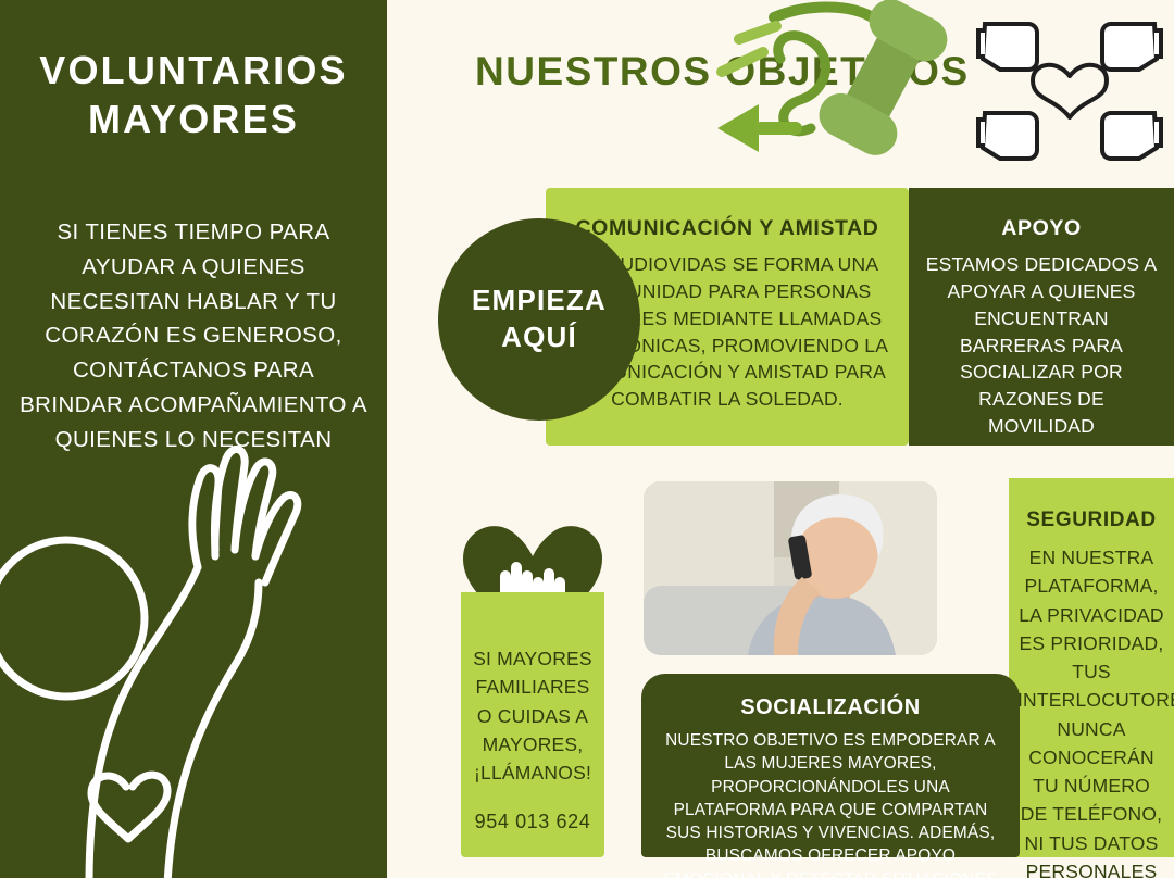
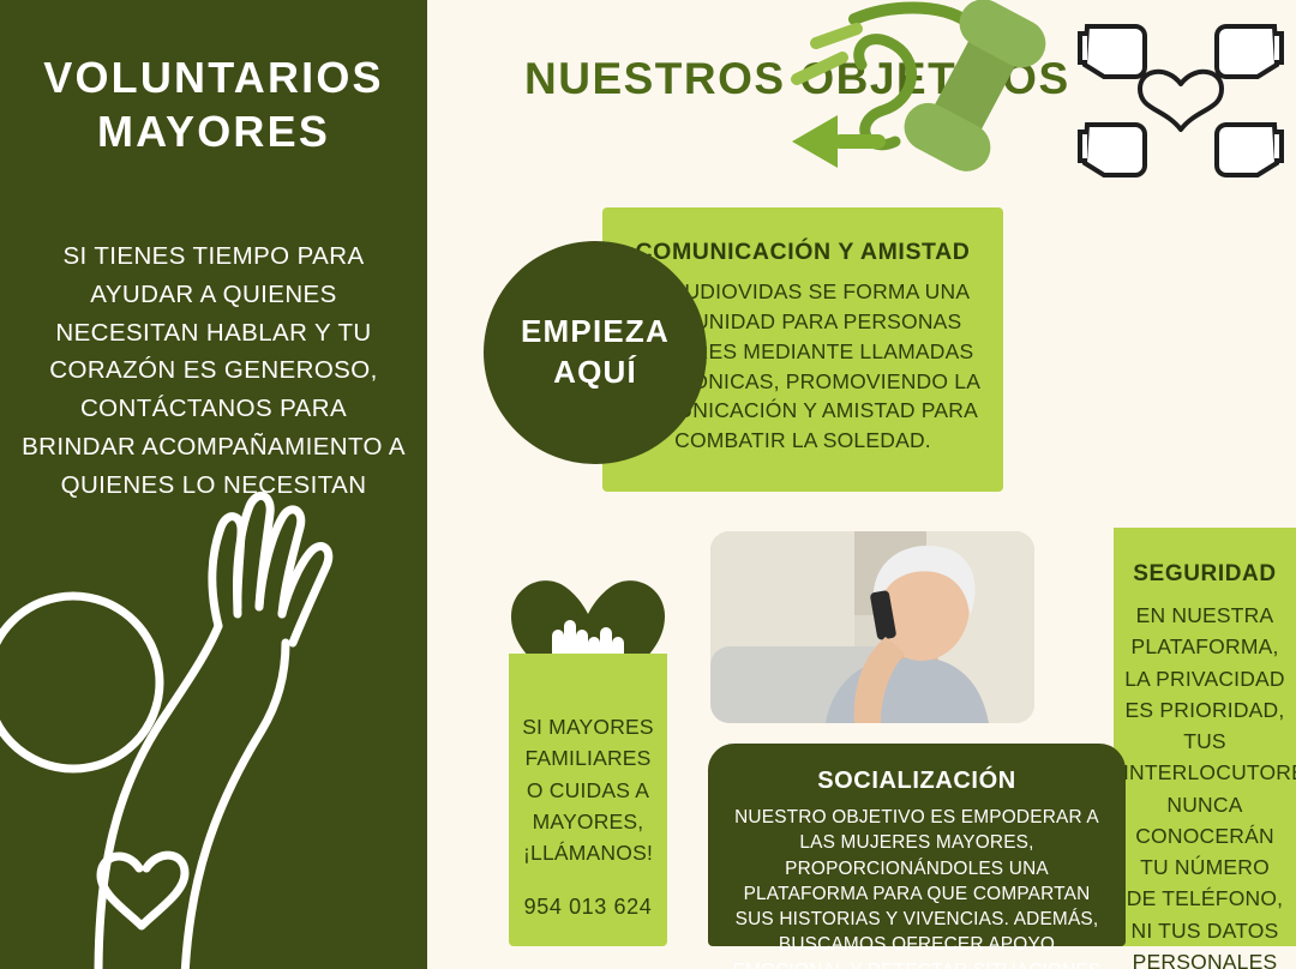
  VOLUNTARIOS MAYORES
  SI TIENES TIEMPO PARA AYUDAR A QUIENES NECESITAN HABLAR Y TU CORAZÓN ES GENEROSO, CONTÁCTANOS PARA BRINDAR ACOMPAÑAMIENTO A QUIENES LO NECESITAN
  NUESTROS OBJTOS
- APOYO
- ESTAMOS DEDICADOS A APOYAR A QUIENES ENCUENTRAN BARRERAS PARA SOCIALIZAR POR RAZONES DE MOVILIDAD
  OMUNICACIÓN Y AMISTAD
  UDIOVIDAS SE FORMA UNA NIDAD PARA PERSONAS ES MEDIANTE LLAMADAS NICAS, PROMOVIENDO LA NICACIÓN Y AMISTAD PARA COMBATIR LA SOLEDAD.
  EMPIEZA AQUÍ
  SEGURIDAD
  EN NUESTRA PLATAFORMA, LA PRIVACIDAD ES PRIORIDAD, TUS INTERLOCUTOR NUNCA CONOCERÁN TU NÚMERO DE TELÉFONO, NI TUS DATOS PERSONALES
  SI MAYORES FAMILIARES O CUIDAS A MAYORES, ¡LLÁMANOS!
  954 013 624
  SOCIALIZACIÓN
  NUESTRO OBJETIVO ES EMPODERAR A LAS MUJERES MAYORES, PROPORCIONÁNDOLES UNA PLATAFORMA PARA QUE COMPARTAN SUS HISTORIAS Y VIVENCIAS. ADEMÁS, BUSCAMOS OFRECER APOYO
